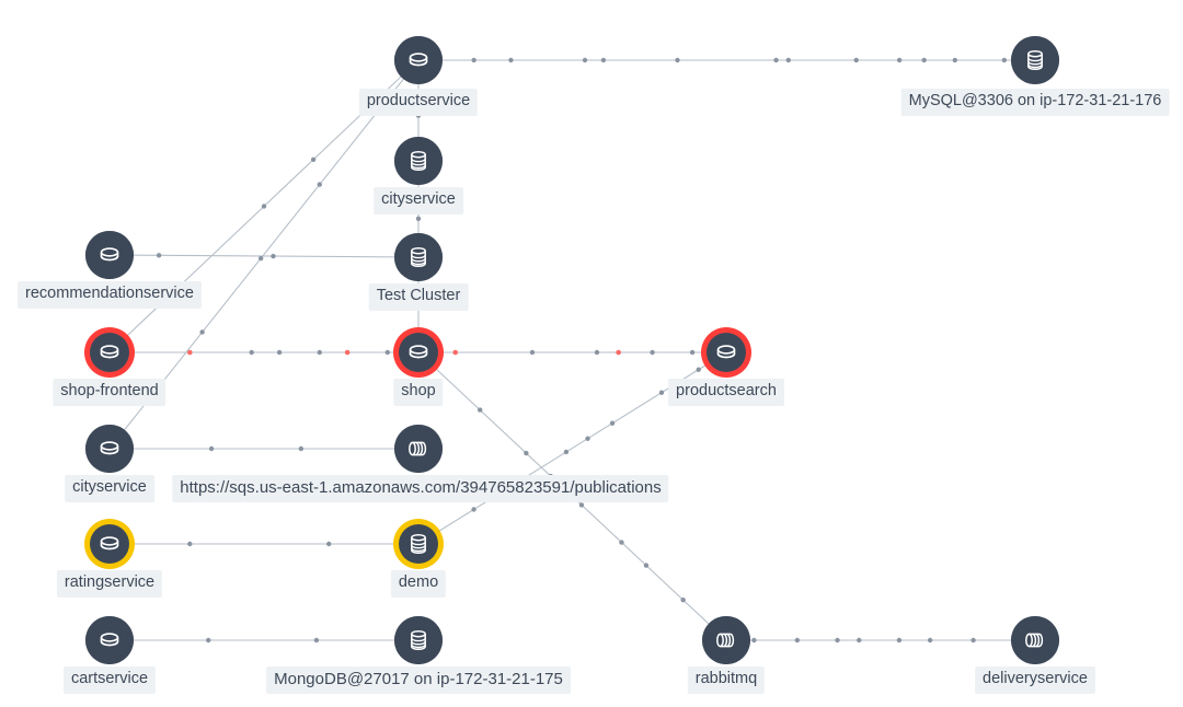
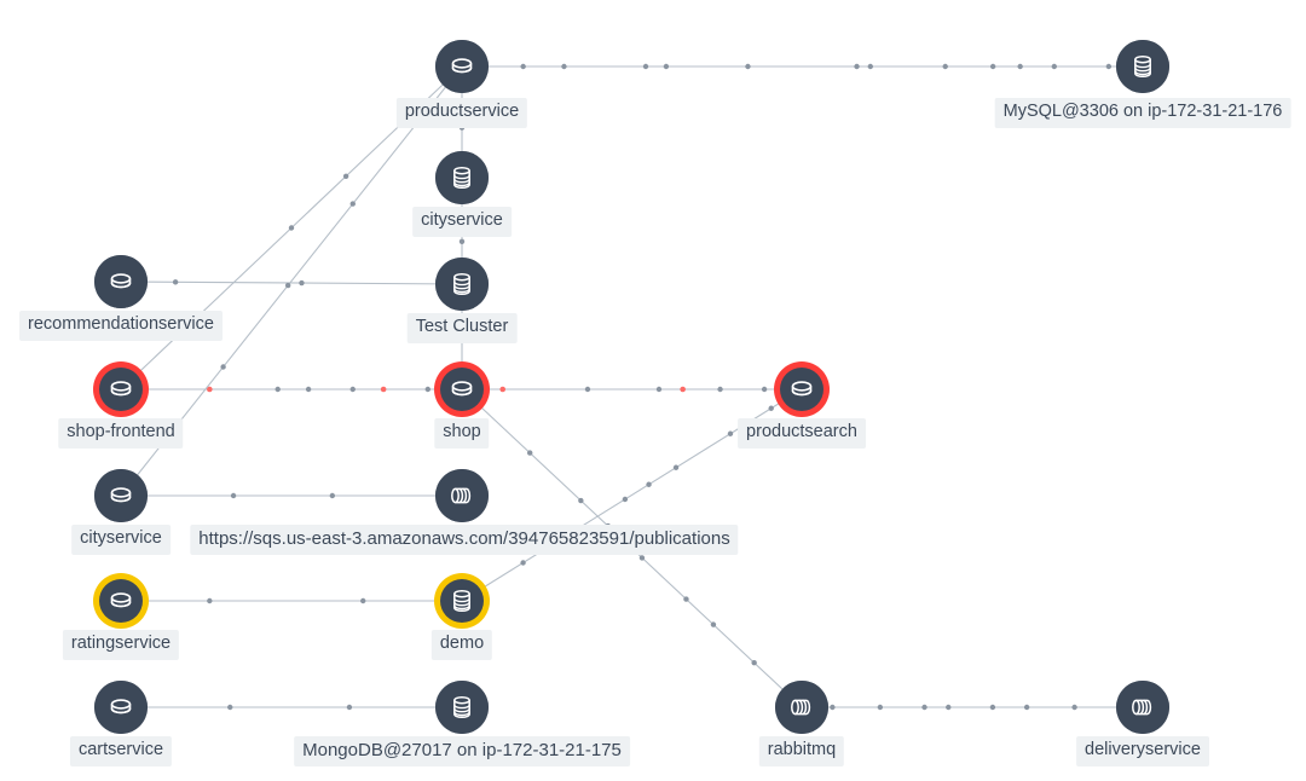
  productservice
  MySQL@3306 on ip-172-31-21-176
  cityservice
  recommendationservice
  Test Cluster
  shop-frontend
  shop
  productsearch
  cityservice
- https://sqs.us-east-1.amazonaws.com/394765823591/publications
+ https://sqs.us-east-3.amazonaws.com/394765823591/publications
  ratingservice
  demo
  cartservice
  MongoDB@27017 on ip-172-31-21-175
  rabbitmq
  deliveryservice
